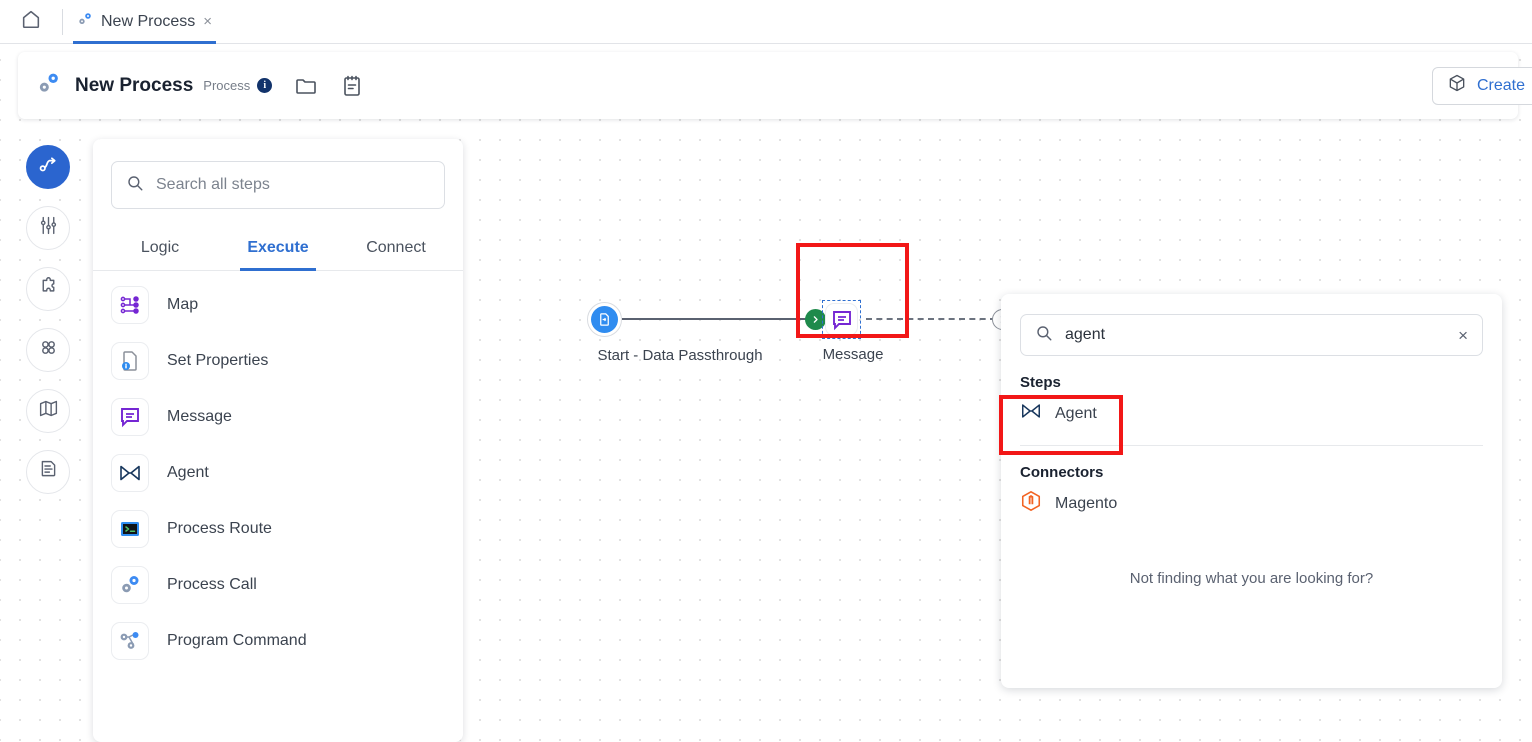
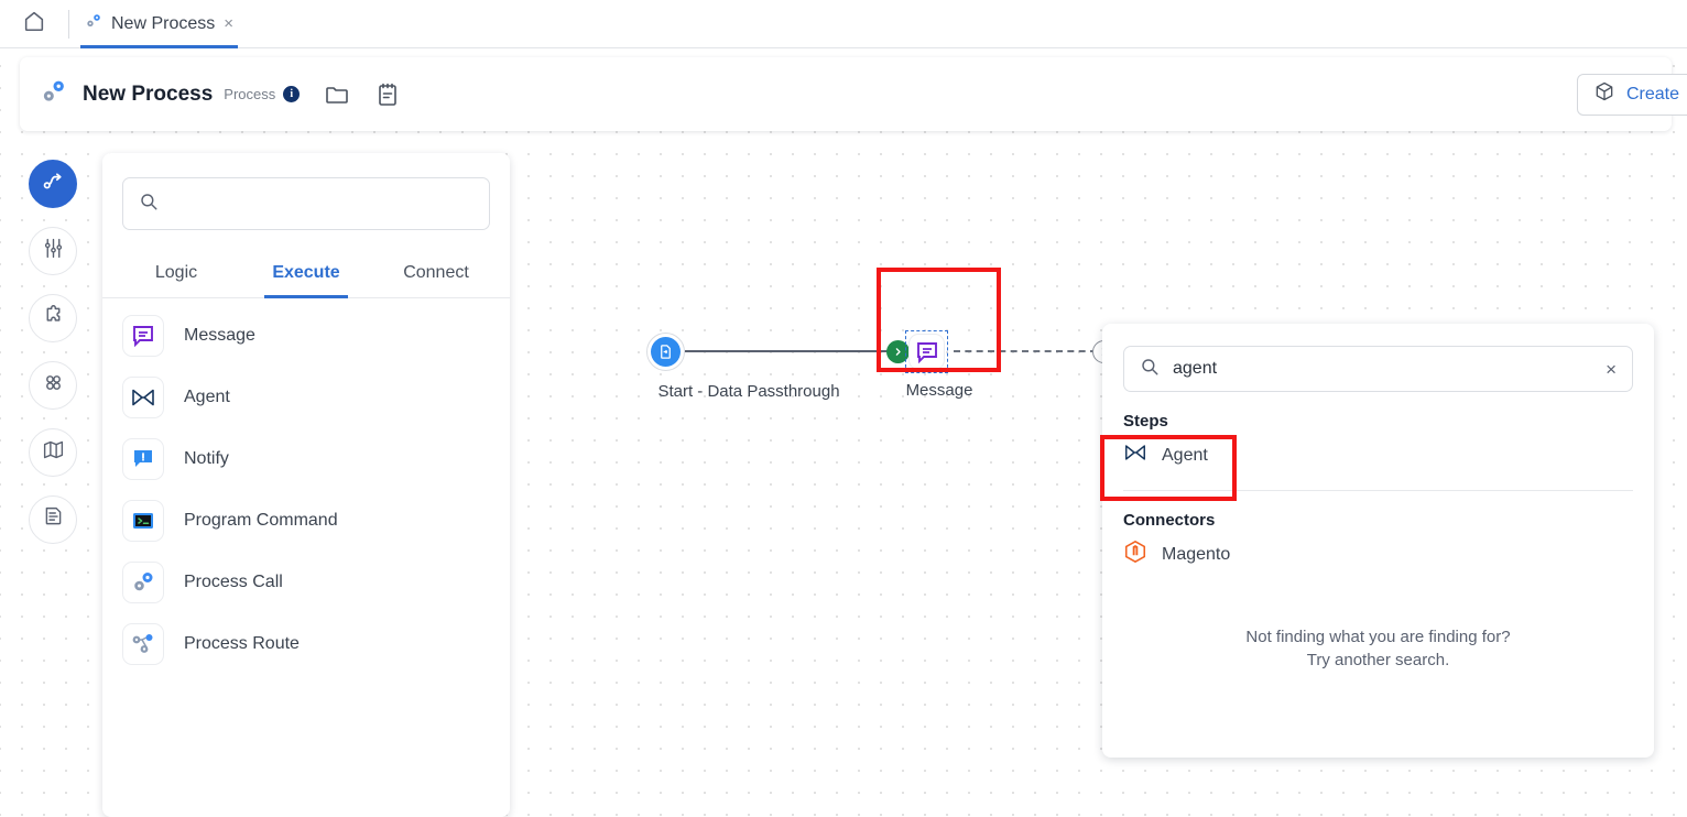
  Start - Data Passthrough
  Message
  New Process
  ×
  New Process
  Process
  i
  Create
- Search all steps
  Logic
  Execute
  Connect
- Map
- Set Properties
  Message
  Agent
+ Notify
- Process Route
+ Program Command
  Process Call
- Program Command
+ Process Route
  agent
  ×
  Steps
  Agent
  Connectors
  Magento
- Not finding what you are looking for?
+ Not finding what you are finding for?
+ Try another search.
